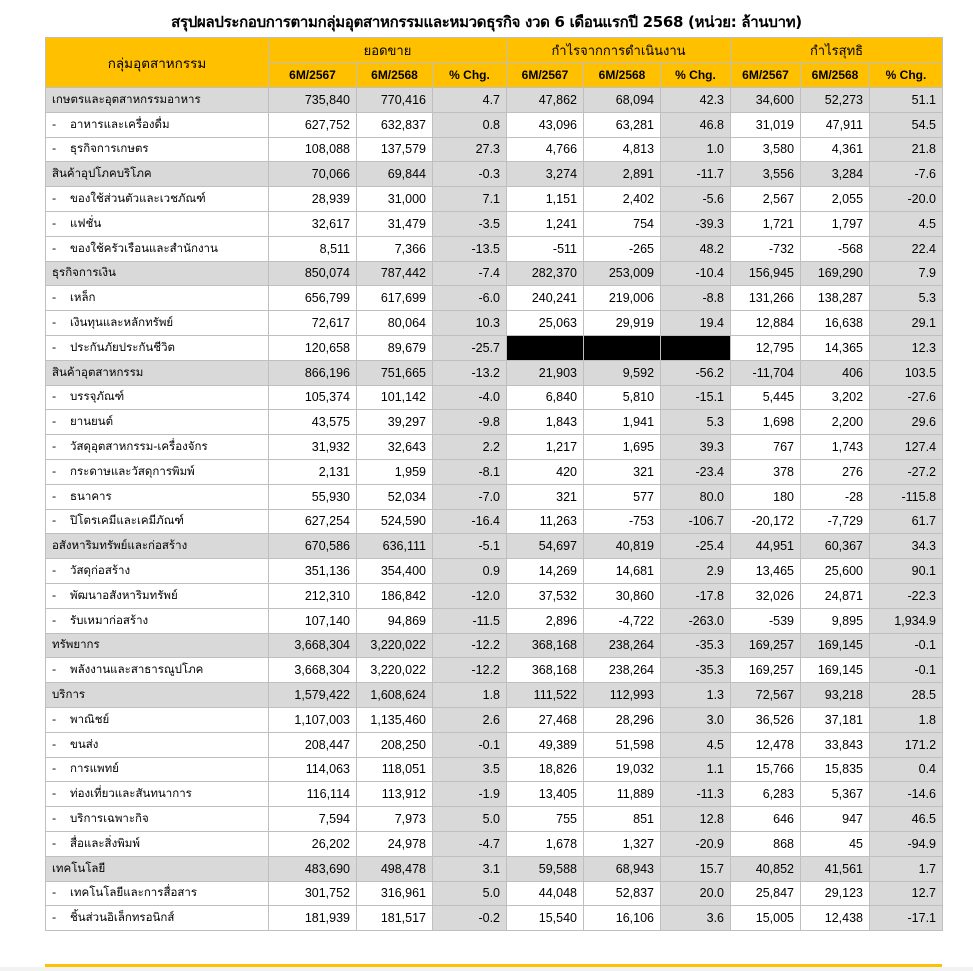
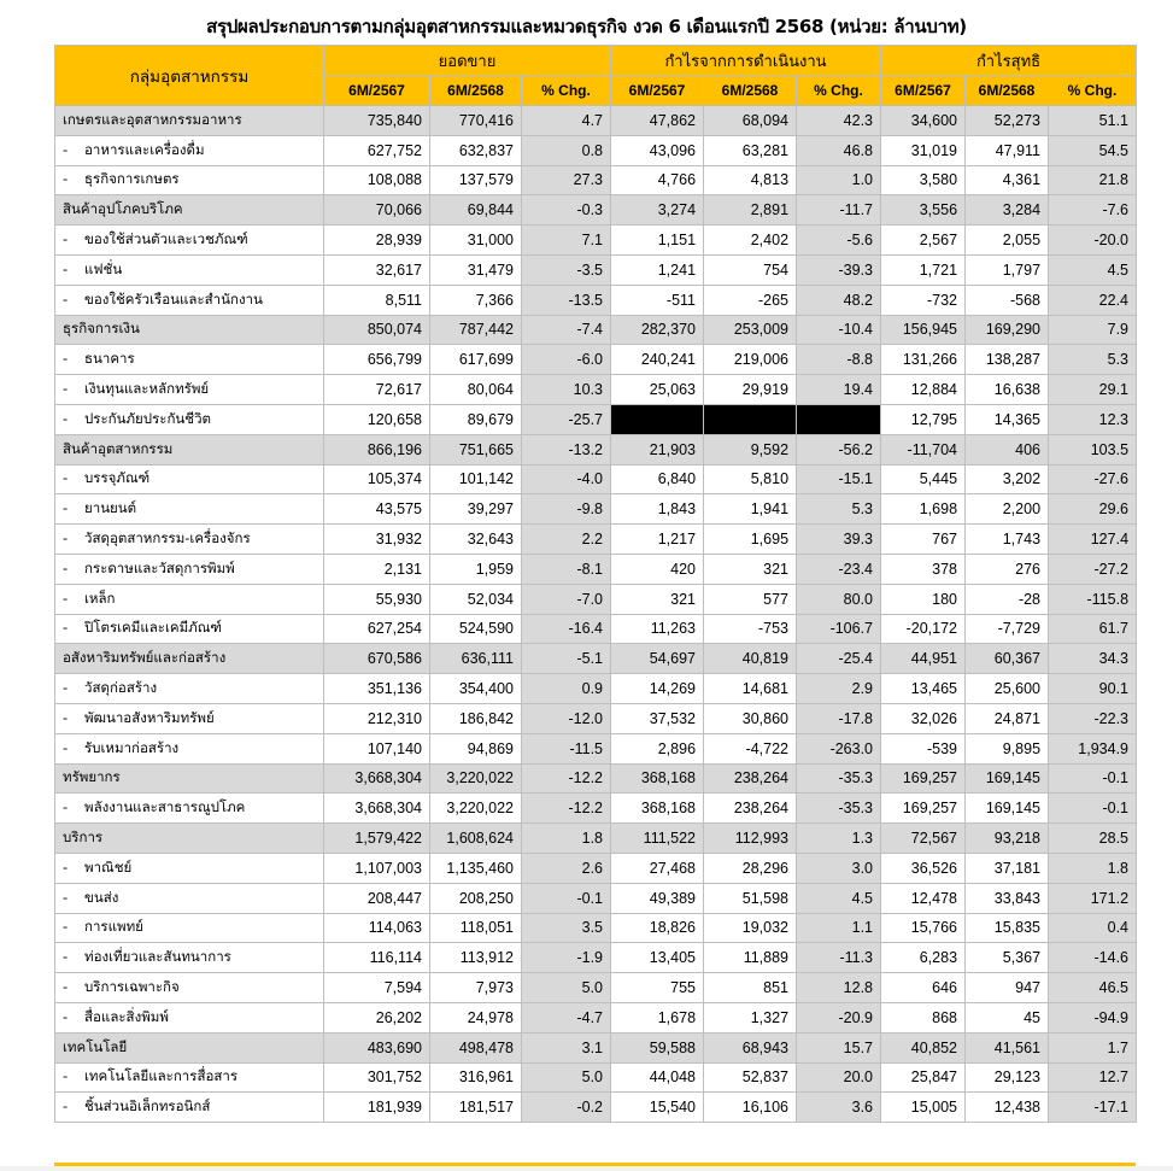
  สรุปผลประกอบการตามกลุ่มอุตสาหกรรมและหมวดธุรกิจ งวด 6 เดือนแรกปี 2568 (หน่วย: ล้านบาท)
  กลุ่มอุตสาหกรรม	ยอดขาย	กำไรจากการดำเนินงาน	กำไรสุทธิ
  6M/2567	6M/2568	% Chg.	6M/2567	6M/2568	% Chg.	6M/2567	6M/2568	% Chg.
  เกษตรและอุตสาหกรรมอาหาร	735,840	770,416	4.7	47,862	68,094	42.3	34,600	52,273	51.1
  - อาหารและเครื่องดื่ม	627,752	632,837	0.8	43,096	63,281	46.8	31,019	47,911	54.5
  - ธุรกิจการเกษตร	108,088	137,579	27.3	4,766	4,813	1.0	3,580	4,361	21.8
  สินค้าอุปโภคบริโภค	70,066	69,844	-0.3	3,274	2,891	-11.7	3,556	3,284	-7.6
  - ของใช้ส่วนตัวและเวชภัณฑ์	28,939	31,000	7.1	1,151	2,402	-5.6	2,567	2,055	-20.0
  - แฟชั่น	32,617	31,479	-3.5	1,241	754	-39.3	1,721	1,797	4.5
  - ของใช้ครัวเรือนและสำนักงาน	8,511	7,366	-13.5	-511	-265	48.2	-732	-568	22.4
  ธุรกิจการเงิน	850,074	787,442	-7.4	282,370	253,009	-10.4	156,945	169,290	7.9
- - เหล็ก	656,799	617,699	-6.0	240,241	219,006	-8.8	131,266	138,287	5.3
+ - ธนาคาร	656,799	617,699	-6.0	240,241	219,006	-8.8	131,266	138,287	5.3
  - เงินทุนและหลักทรัพย์	72,617	80,064	10.3	25,063	29,919	19.4	12,884	16,638	29.1
  - ประกันภัยประกันชีวิต	120,658	89,679	-25.7				12,795	14,365	12.3
  สินค้าอุตสาหกรรม	866,196	751,665	-13.2	21,903	9,592	-56.2	-11,704	406	103.5
  - บรรจุภัณฑ์	105,374	101,142	-4.0	6,840	5,810	-15.1	5,445	3,202	-27.6
  - ยานยนต์	43,575	39,297	-9.8	1,843	1,941	5.3	1,698	2,200	29.6
  - วัสดุอุตสาหกรรม-เครื่องจักร	31,932	32,643	2.2	1,217	1,695	39.3	767	1,743	127.4
  - กระดาษและวัสดุการพิมพ์	2,131	1,959	-8.1	420	321	-23.4	378	276	-27.2
- - ธนาคาร	55,930	52,034	-7.0	321	577	80.0	180	-28	-115.8
+ - เหล็ก	55,930	52,034	-7.0	321	577	80.0	180	-28	-115.8
  - ปิโตรเคมีและเคมีภัณฑ์	627,254	524,590	-16.4	11,263	-753	-106.7	-20,172	-7,729	61.7
  อสังหาริมทรัพย์และก่อสร้าง	670,586	636,111	-5.1	54,697	40,819	-25.4	44,951	60,367	34.3
  - วัสดุก่อสร้าง	351,136	354,400	0.9	14,269	14,681	2.9	13,465	25,600	90.1
  - พัฒนาอสังหาริมทรัพย์	212,310	186,842	-12.0	37,532	30,860	-17.8	32,026	24,871	-22.3
  - รับเหมาก่อสร้าง	107,140	94,869	-11.5	2,896	-4,722	-263.0	-539	9,895	1,934.9
  ทรัพยากร	3,668,304	3,220,022	-12.2	368,168	238,264	-35.3	169,257	169,145	-0.1
  - พลังงานและสาธารณูปโภค	3,668,304	3,220,022	-12.2	368,168	238,264	-35.3	169,257	169,145	-0.1
  บริการ	1,579,422	1,608,624	1.8	111,522	112,993	1.3	72,567	93,218	28.5
  - พาณิชย์	1,107,003	1,135,460	2.6	27,468	28,296	3.0	36,526	37,181	1.8
  - ขนส่ง	208,447	208,250	-0.1	49,389	51,598	4.5	12,478	33,843	171.2
  - การแพทย์	114,063	118,051	3.5	18,826	19,032	1.1	15,766	15,835	0.4
  - ท่องเที่ยวและสันทนาการ	116,114	113,912	-1.9	13,405	11,889	-11.3	6,283	5,367	-14.6
  - บริการเฉพาะกิจ	7,594	7,973	5.0	755	851	12.8	646	947	46.5
  - สื่อและสิ่งพิมพ์	26,202	24,978	-4.7	1,678	1,327	-20.9	868	45	-94.9
  เทคโนโลยี	483,690	498,478	3.1	59,588	68,943	15.7	40,852	41,561	1.7
  - เทคโนโลยีและการสื่อสาร	301,752	316,961	5.0	44,048	52,837	20.0	25,847	29,123	12.7
  - ชิ้นส่วนอิเล็กทรอนิกส์	181,939	181,517	-0.2	15,540	16,106	3.6	15,005	12,438	-17.1
